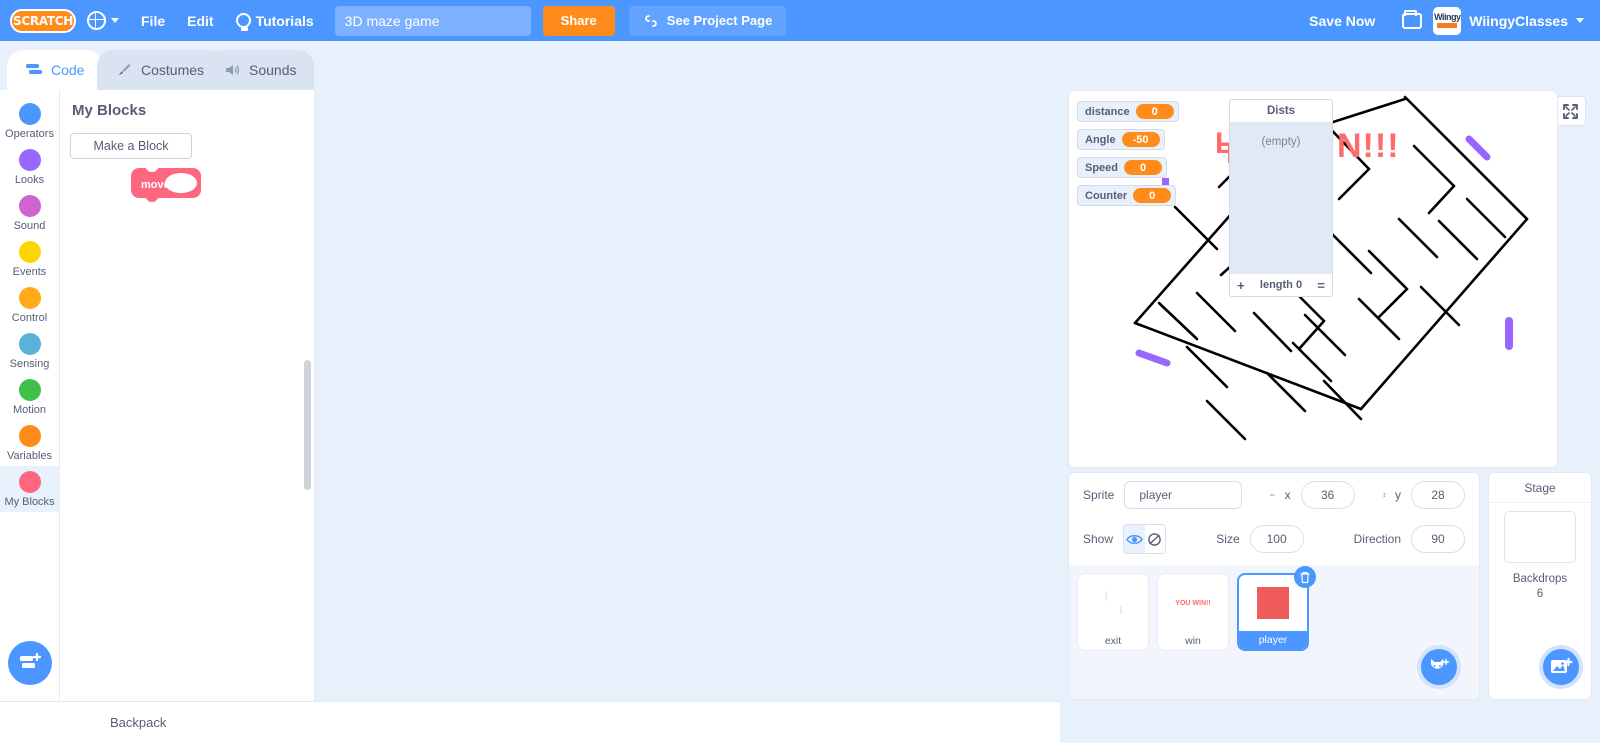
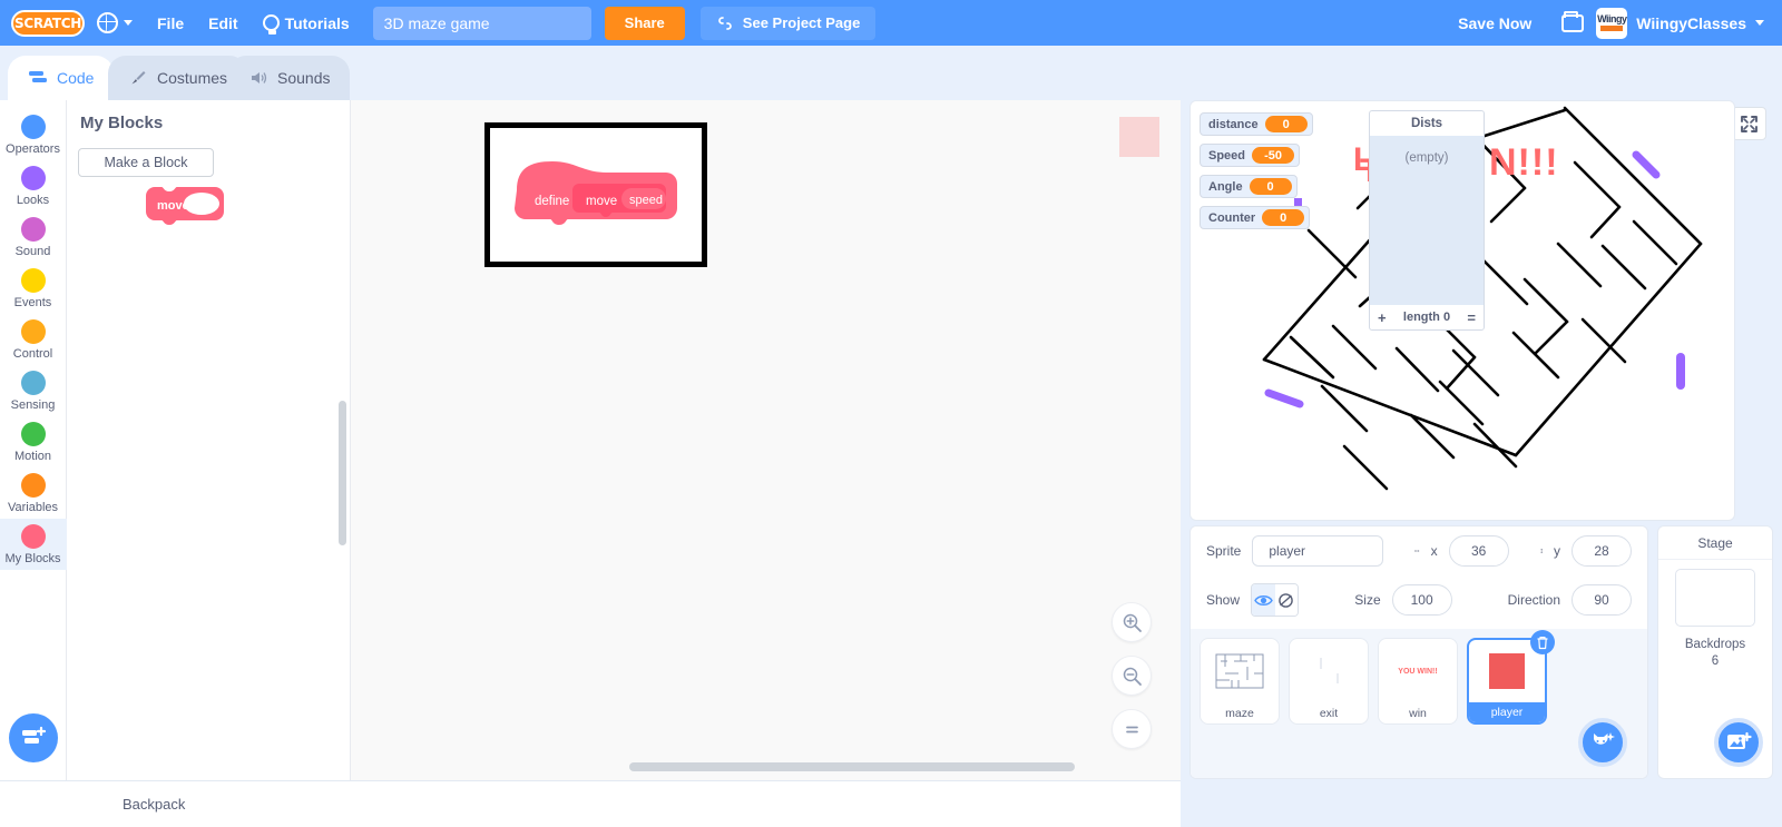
  SCRATCH
  File
  Edit
  Tutorials
  3D maze game
  Share
  See Project Page
  Save Now
  Wiingy
  WiingyClasses
  Code
  Costumes
  Sounds
  Operators
  Looks
  Sound
  Events
  Control
  Sensing
  Motion
  Variables
  My Blocks
  My Blocks
  Make a Block
  mov
+ define
+ move
+ speed
  L
  N!!!
  distance
  0
- Angle
+ Speed
  -50
- Speed
+ Angle
  0
  Counter
  0
  Dists
  (empty)
  +
  length 0
  =
  Sprite
  player
  x
  36
  y
  28
  Show
  Size
  100
  Direction
  90
+ maze
  exit
  win
  player
  Stage
  Backdrops
  6
  Backpack
